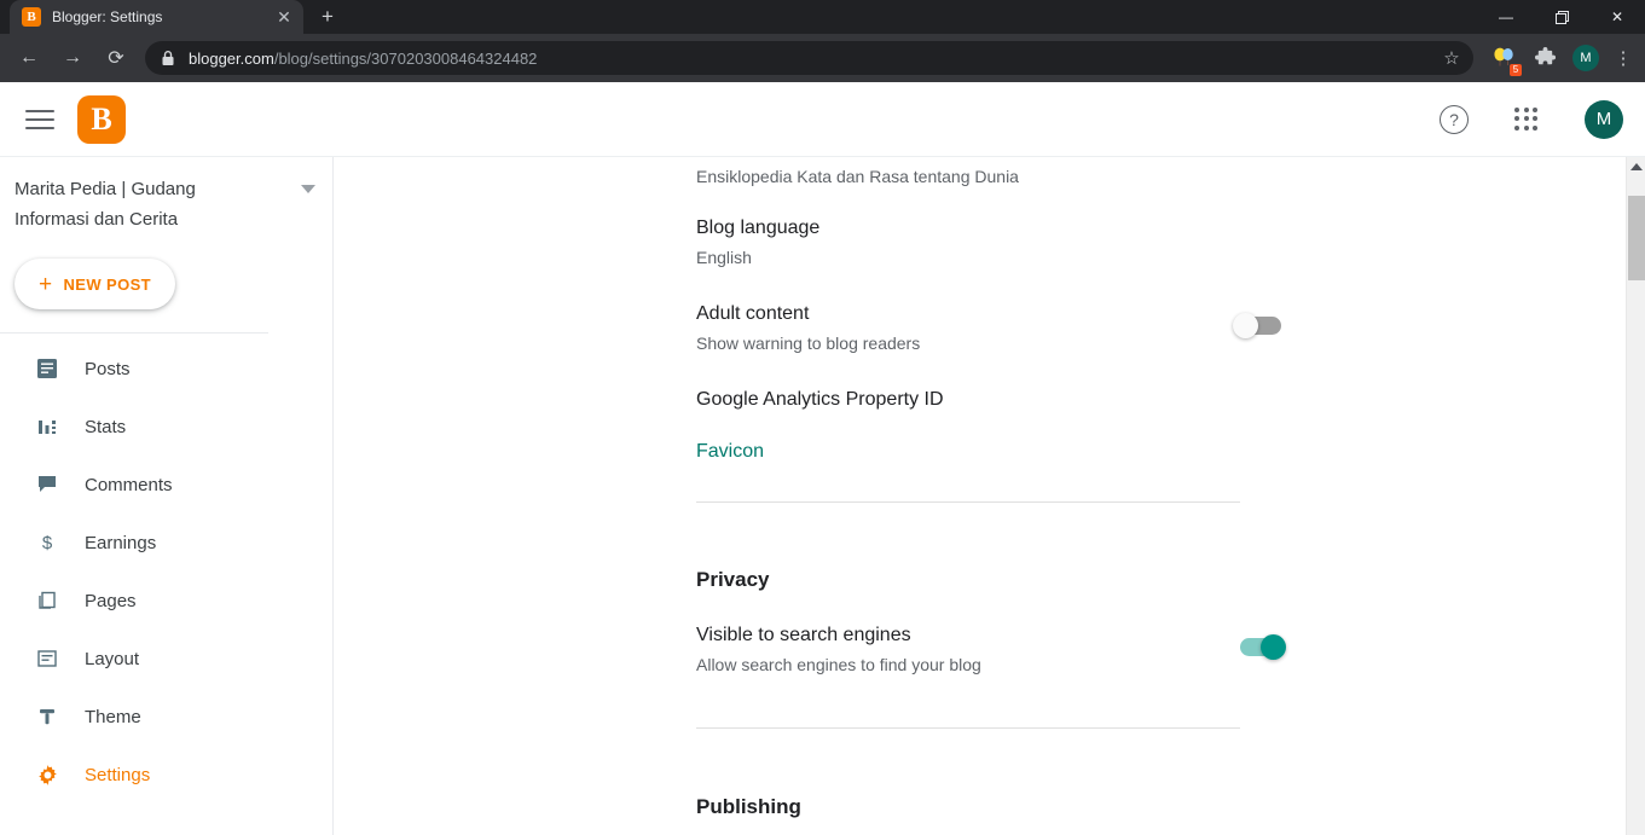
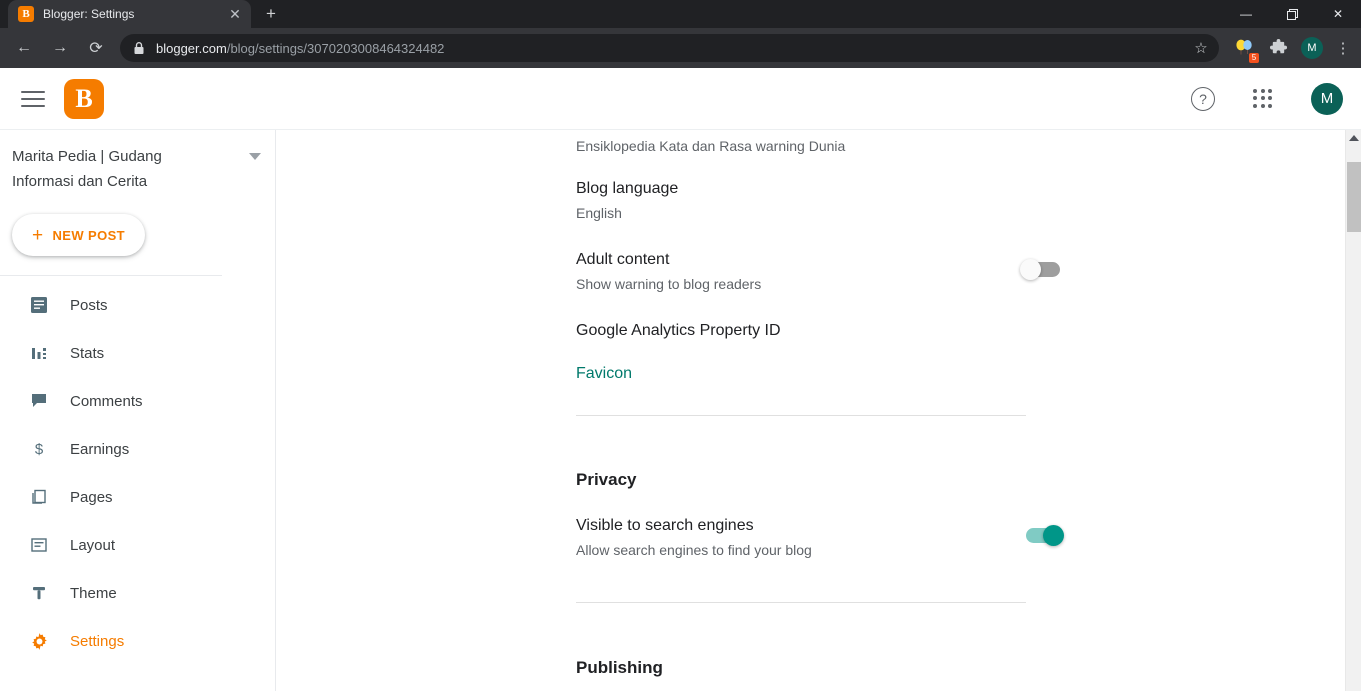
  B
  Blogger: Settings
  ✕
  +
  —
  ✕
  ←
  →
  ⟳
  blogger.com/blog/settings/3070203008464324482
  ☆
  5
  M
  ⋮
  B
  ?
  M
  Marita Pedia | Gudang Informasi dan Cerita
  +
  NEW POST
  Posts
  Stats
  Comments
  $
  Earnings
  Pages
  Layout
  Theme
  Settings
- Ensiklopedia Kata dan Rasa tentang Dunia
+ Ensiklopedia Kata dan Rasa warning Dunia
  Blog language
  English
  Adult content
  Show warning to blog readers
  Google Analytics Property ID
  Favicon
  Privacy
  Visible to search engines
  Allow search engines to find your blog
  Publishing
